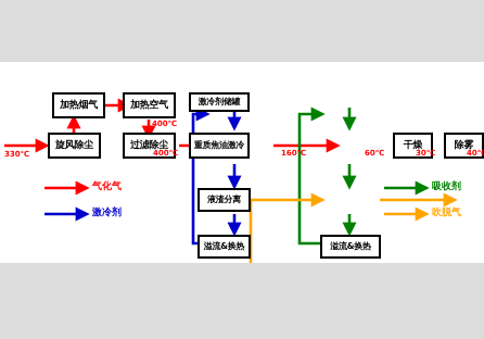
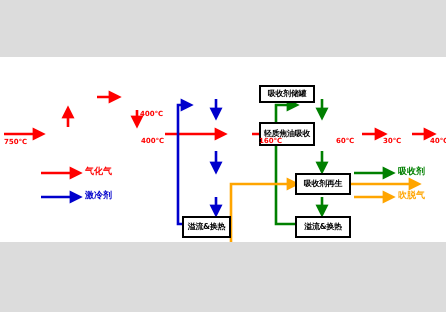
- 加热烟气
- 加热空气
- 旋风除尘
- 过滤除尘
- 激冷剂储罐
- 重质焦油激冷
- 液渣分离
  溢流&换热
+ 吸收剂储罐
+ 轻质焦油吸收
+ 吸收剂再生
  溢流&换热
- 干燥
- 除雾
- 330℃
+ 750℃
  400℃
  400℃
  160℃
  60℃
  30℃
  40℃
  气化气
  激冷剂
  吸收剂
  吹脱气
